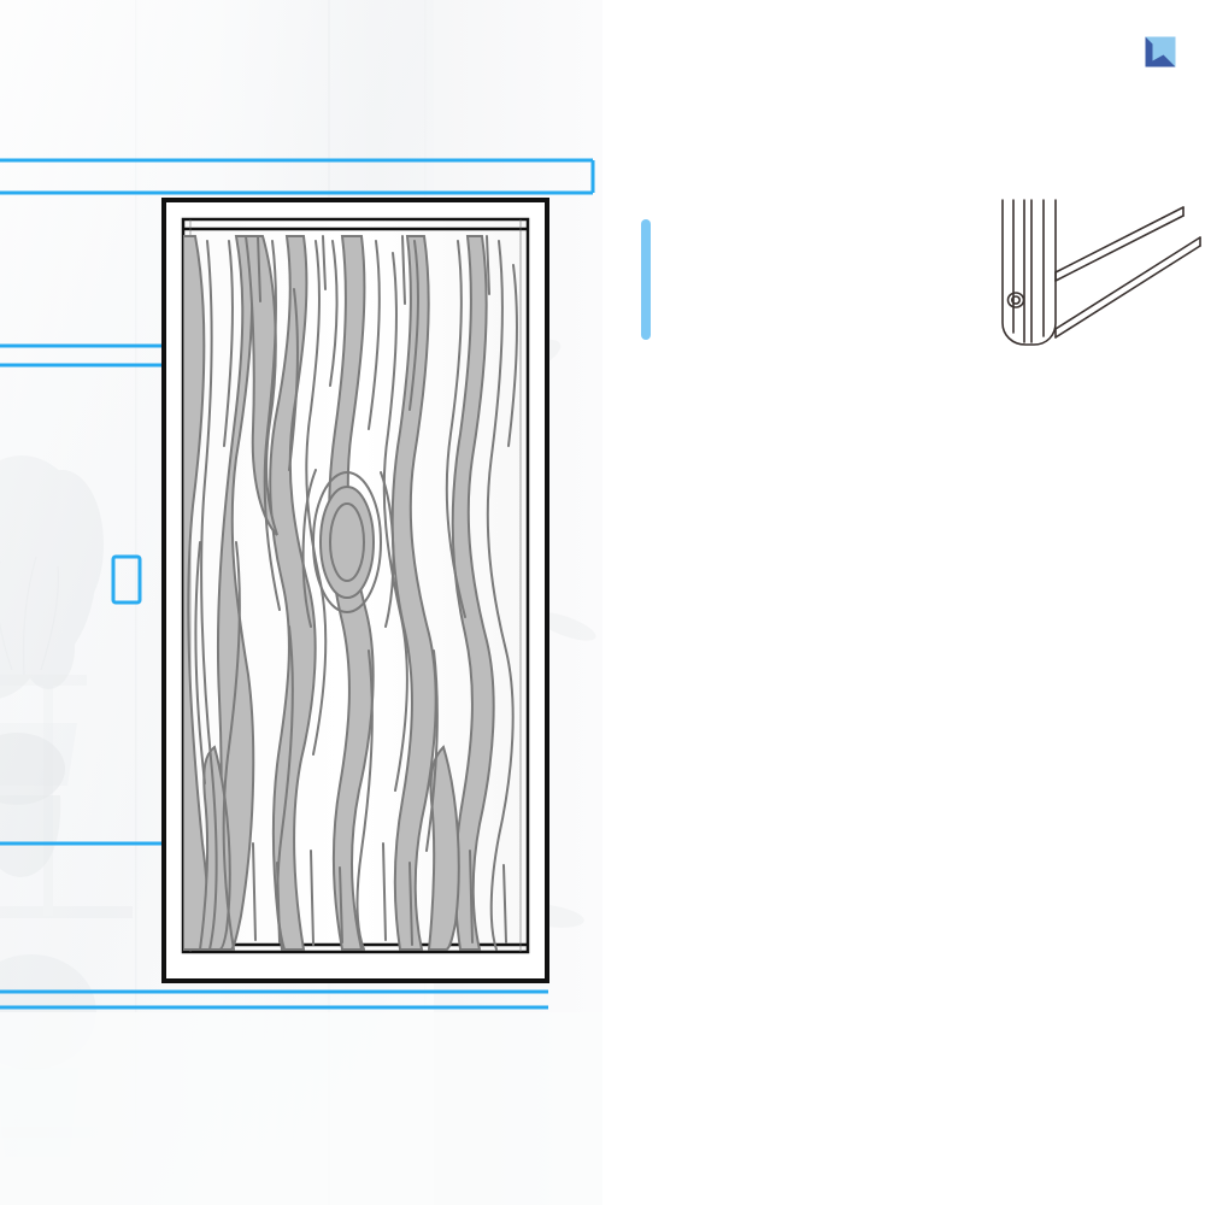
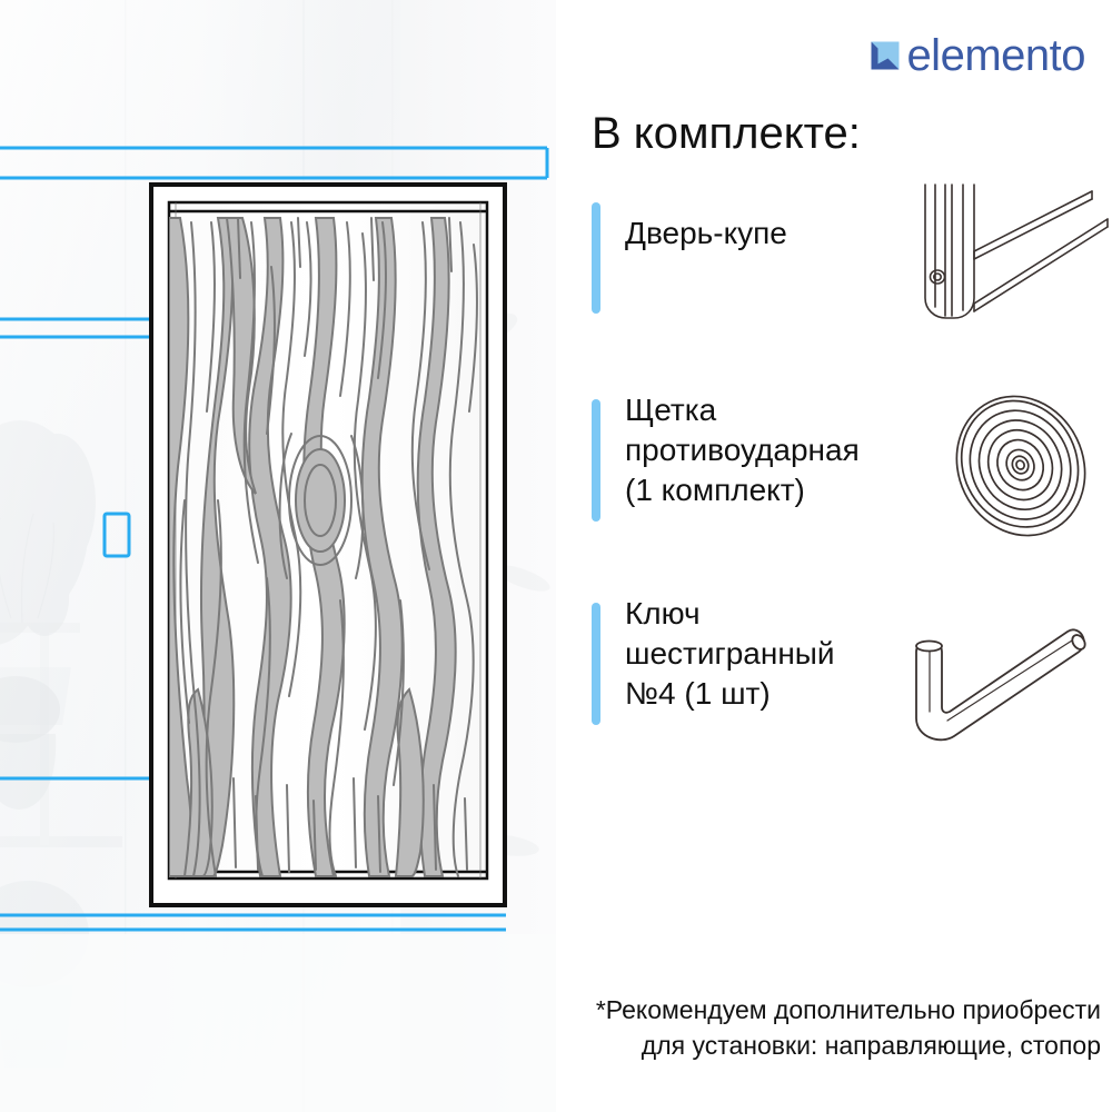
+ elemento
+ В комплекте:
+ Дверь-купе
+ Щетка
+ противоударная
+ (1 комплект)
+ Ключ
+ шестигранный
+ №4 (1 шт)
+ *Рекомендуем дополнительно приобрести
+ для установки: направляющие, стопор
